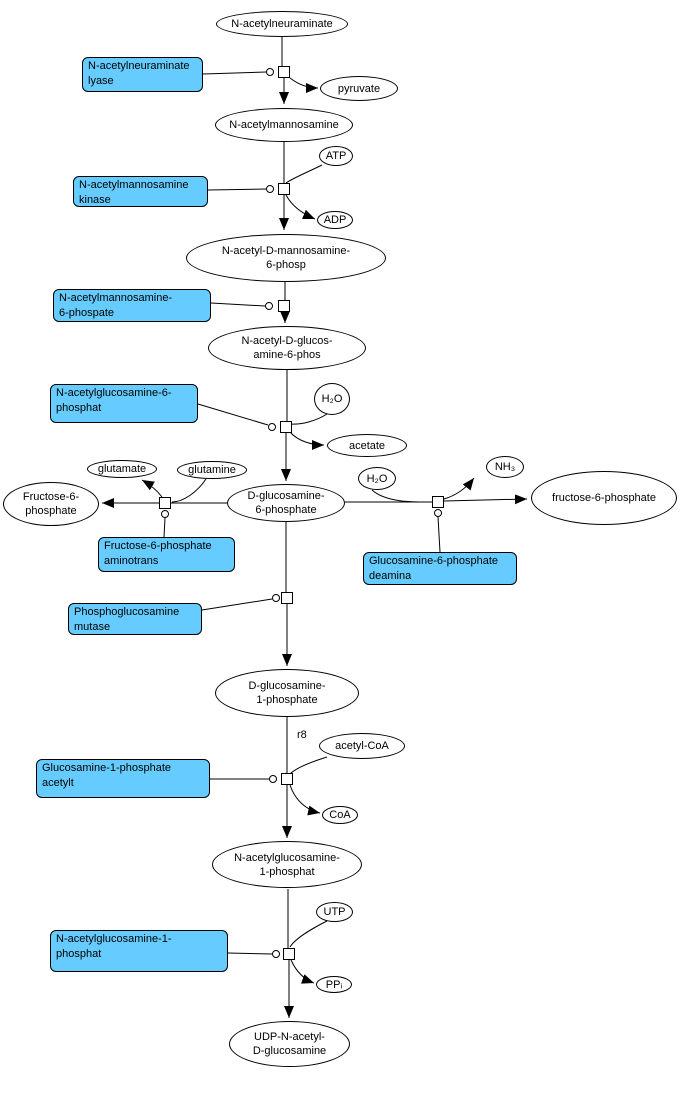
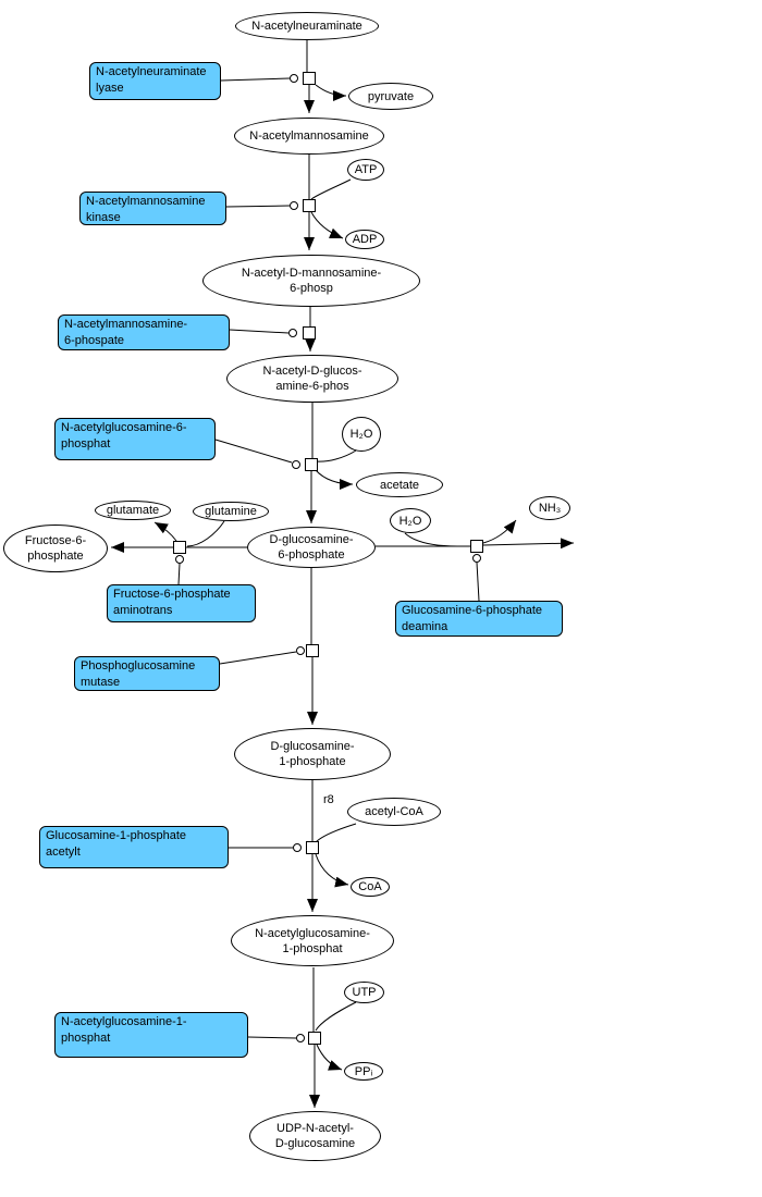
  N-acetylneuraminate
  pyruvate
  N-acetylmannosamine
  ATP
  ADP
  N-acetyl-D-mannosamine-
  6-phosp
  N-acetyl-D-glucos-
  amine-6-phos
  H₂O
  acetate
  glutamate
  glutamine
  Fructose-6-
  phosphate
  D-glucosamine-
  6-phosphate
  H₂O
  NH₃
- fructose-6-phosphate
  D-glucosamine-
  1-phosphate
  acetyl-CoA
  CoA
  N-acetylglucosamine-
  1-phosphat
  UTP
  PPᵢ
  UDP-N-acetyl-
  D-glucosamine
  N-acetylneuraminate
  lyase
  N-acetylmannosamine
  kinase
  N-acetylmannosamine-
  6-phospate
  N-acetylglucosamine-6-
  phosphat
  Fructose-6-phosphate
  aminotrans
  Glucosamine-6-phosphate
  deamina
  Phosphoglucosamine
  mutase
  Glucosamine-1-phosphate
  acetylt
  N-acetylglucosamine-1-
  phosphat
  r8
